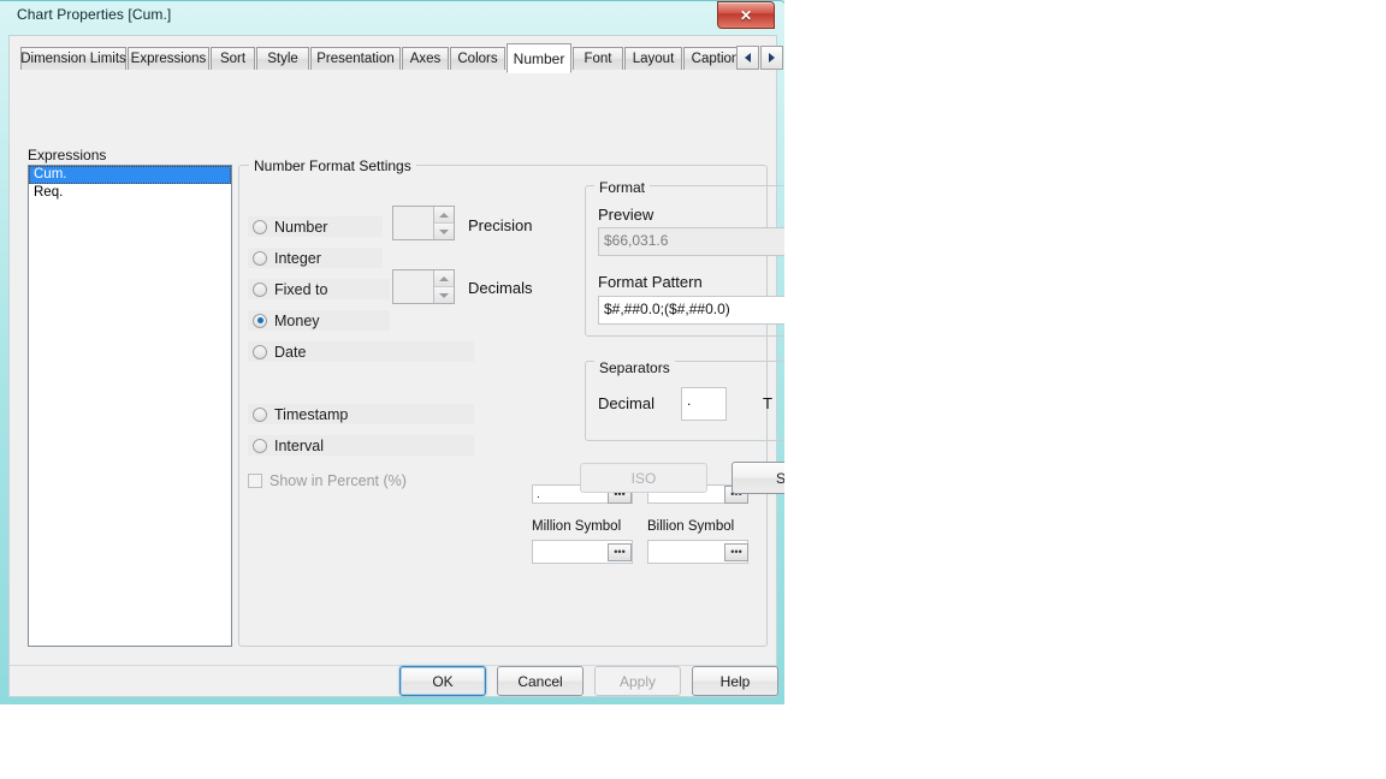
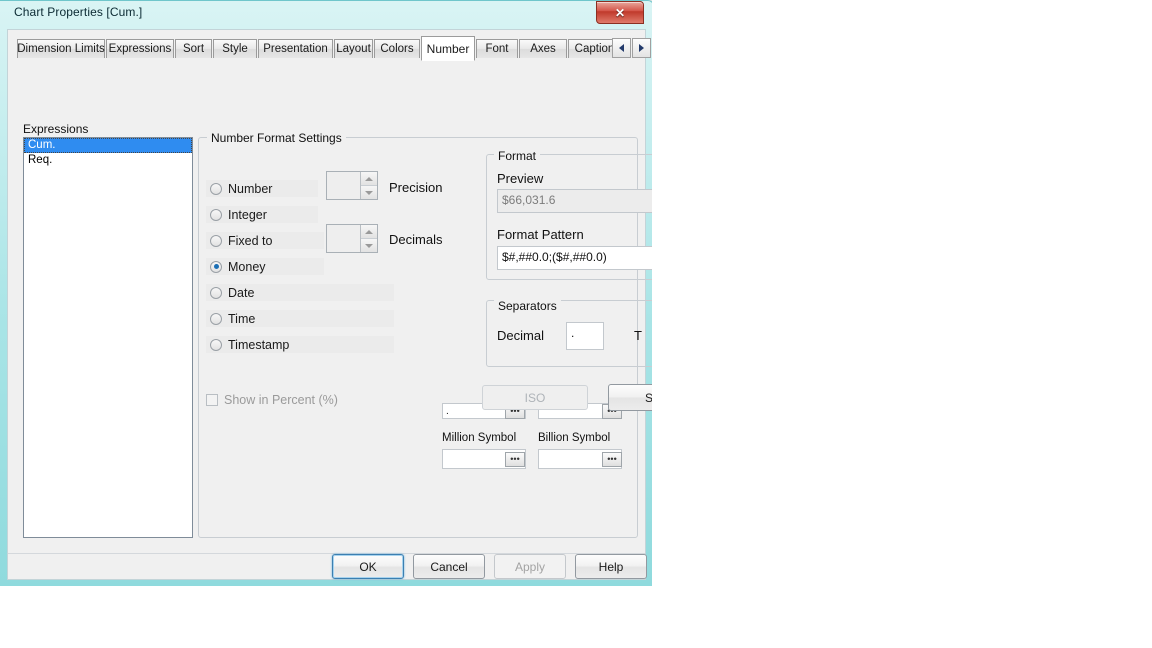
  Chart Properties [Cum.]
  ✕
  Dimension Limits
  Expressions
  Sort
  Style
  Presentation
- Axes
+ Layout
  Colors
  Number
  Font
- Layout
+ Axes
  Captio
  Expressions
  Cum.
  Req.
  Number Format Settings
  Number
  Integer
  Fixed to
  Money
  Date
+ Time
  Timestamp
- Interval
  Show in Percent (%)
  Precision
  Decimals
  Format
  Preview
  $66,031.6
  Format Pattern
  $#,##0.0;($#,##0.0)
  Separators
  Decimal
  .
  T
  .
  •••
  •••
  ISO
  S
  Million Symbol
  •••
  Billion Symbol
  •••
  OK
  Cancel
  Apply
  Help
